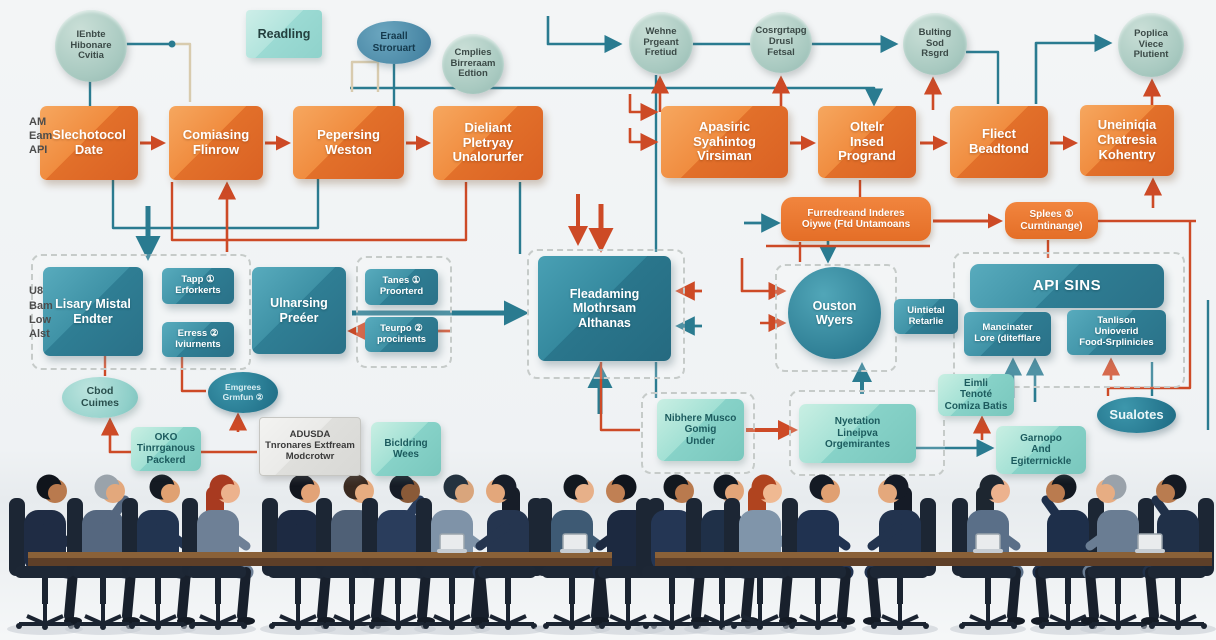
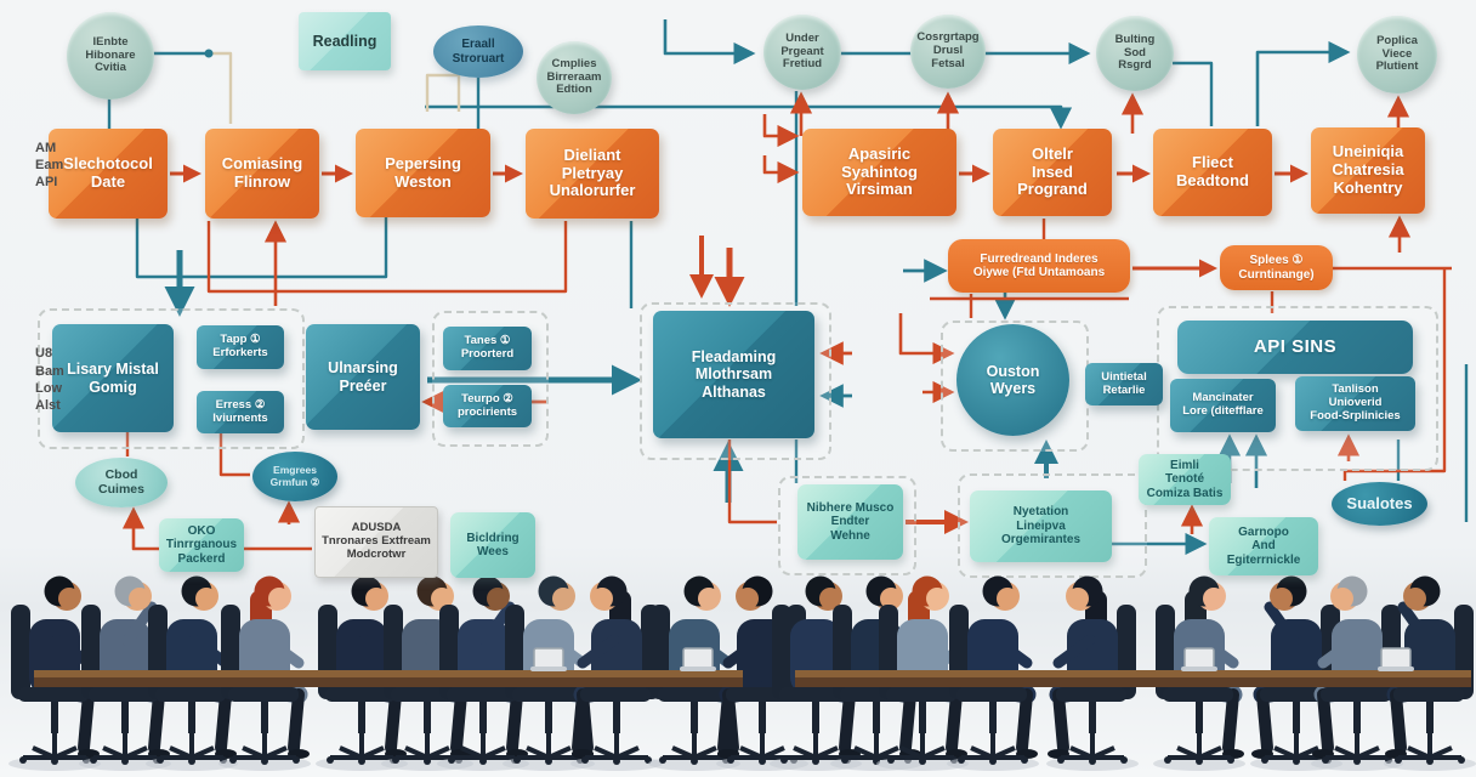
  IEnbte
  Hibonare
  Cvitia
  Readling
  Eraall
  Stroruart
  Cmplies
  Birreraam
  Edtion
- Wehne
+ Under
  Prgeant
  Fretiud
  Cosrgrtapg
  Drusl
  Fetsal
  Bulting
  Sod
  Rsgrd
  Poplica
  Viece
  Plutient
  Slechotocol
  Date
  Comiasing
  Flinrow
  Pepersing
  Weston
  Dieliant
  Pletryay
  Unalorurfer
  Apasiric
  Syahintog
  Virsiman
  Oltelr
  Insed
  Progrand
  Fliect
  Beadtond
  Uneiniqia
  Chatresia
  Kohentry
  Lisary Mistal
- Endter
+ Gomig
  Tapp ①
  Erforkerts
  Erress ②
  Iviurnents
  Ulnarsing
  Preéer
  Tanes ①
  Proorterd
  Teurpo ②
  procirients
  Fleadaming
  Mlothrsam
  Althanas
  Ouston
  Wyers
  Uintietal
  Retarlie
  API SINS
  Mancinater
  Lore (ditefflare
  Tanlison
  Unioverid
  Food-Srplinicies
  Furredreand Inderes
  Oiywe (Ftd Untamoans
  Splees ①
  Curntinange)
  Cbod
  Cuimes
  Emgrees
  Grmfun ②
  OKO
  Tinrrganous
  Packerd
  ADUSDA
  Tnronares Extfream
  Modcrotwr
  Bicldring
  Wees
  Nibhere Musco
- Gomig
+ Endter
- Under
+ Wehne
  Nyetation
  Lineipva
  Orgemirantes
  Eimli
  Tenoté
  Comiza Batis
  Garnopo
  And
  Egiterrnickle
  Sualotes
  AM
  Eam
  API
  U8
  Bam
  Low
  Alst
